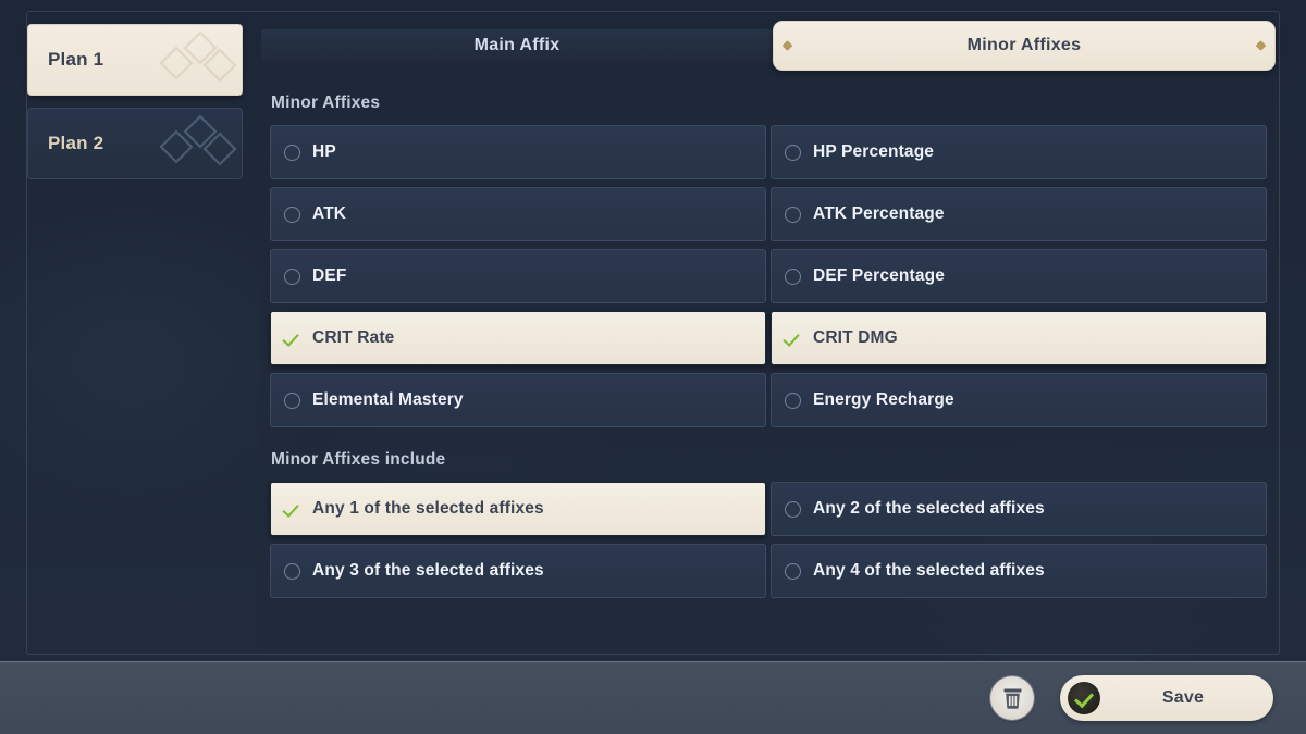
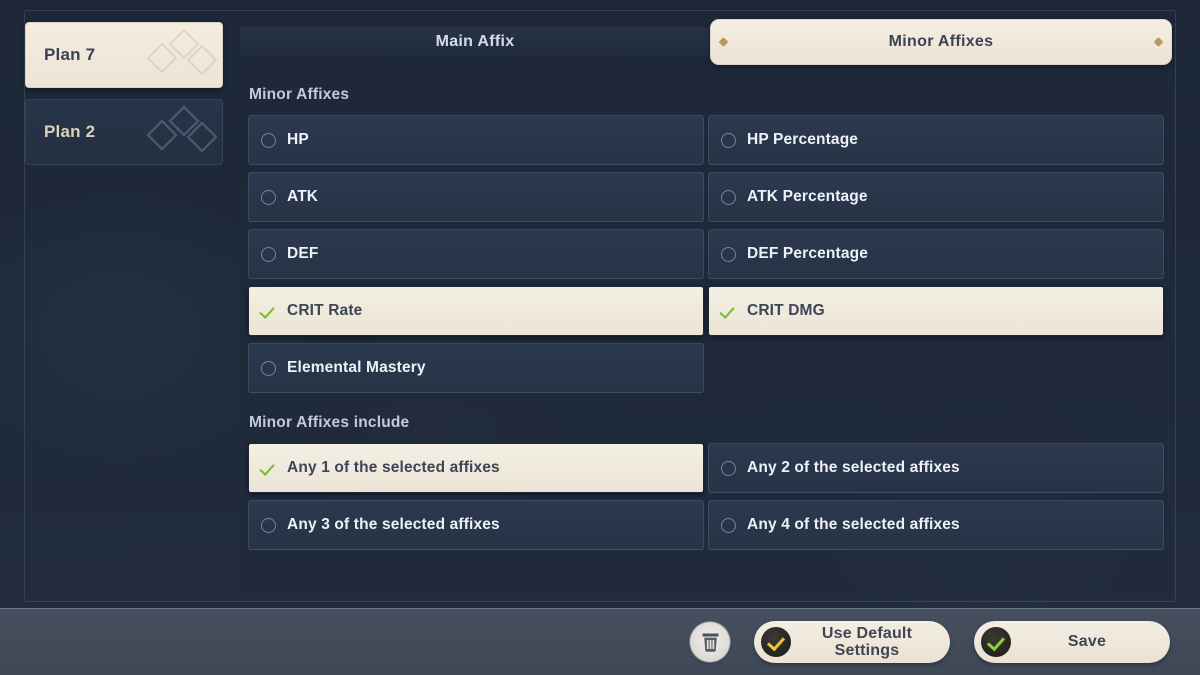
- Plan 1
+ Plan 7
  Plan 2
  Main Affix
  Minor Affixes
  Minor Affixes
  HP
  HP Percentage
  ATK
  ATK Percentage
  DEF
  DEF Percentage
  CRIT Rate
  CRIT DMG
  Elemental Mastery
- Energy Recharge
  Minor Affixes include
  Any 1 of the selected affixes
  Any 2 of the selected affixes
  Any 3 of the selected affixes
  Any 4 of the selected affixes
+ Use Default
+ Settings
  Save
